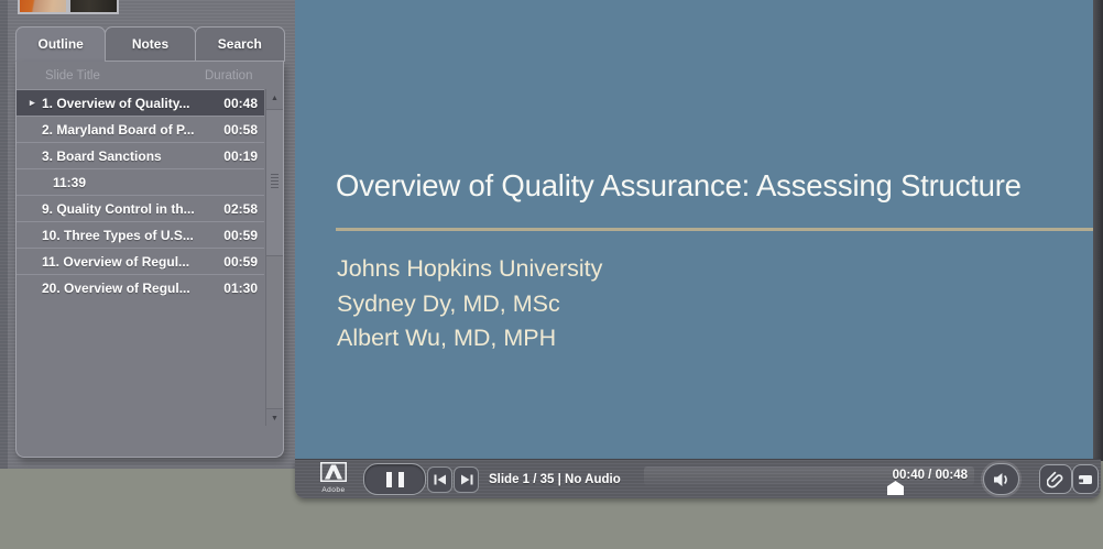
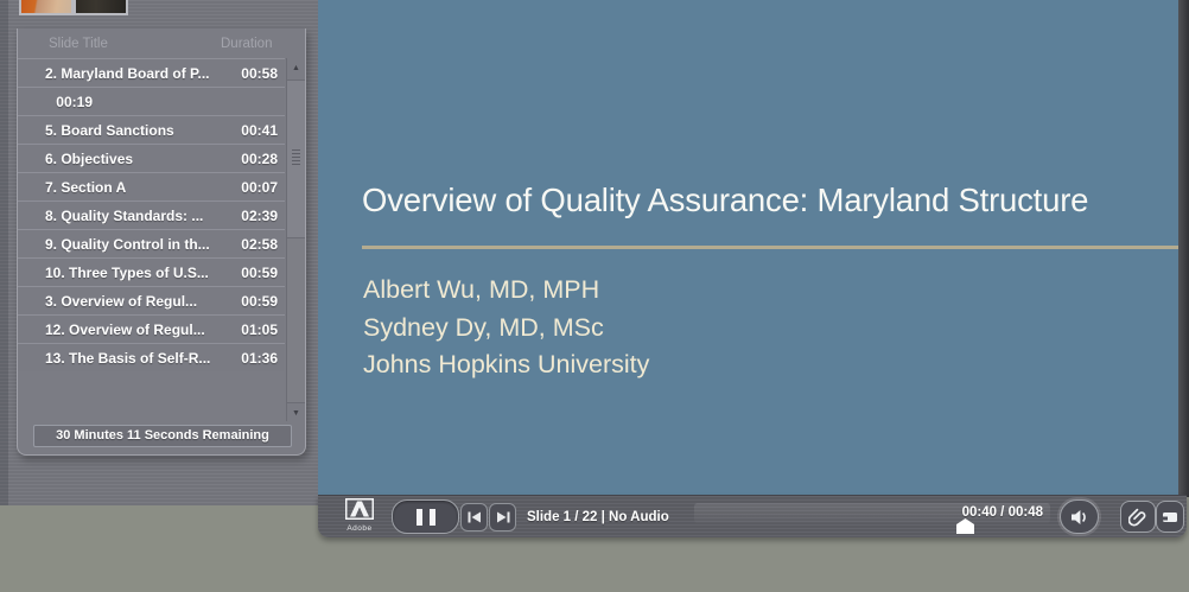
- Outline
- Notes
- Search
  Slide Title
  Duration
- ▸
- 1. Overview of Quality...
- 00:48
  2. Maryland Board of P...
  00:58
- 3. Board Sanctions
  00:19
+ 5. Board Sanctions
+ 00:41
+ 6. Objectives
+ 00:28
+ 7. Section A
+ 00:07
+ 8. Quality Standards: ...
- 11:39
+ 02:39
  9. Quality Control in th...
  02:58
  10. Three Types of U.S...
  00:59
- 11. Overview of Regul...
+ 3. Overview of Regul...
  00:59
- 20. Overview of Regul...
+ 12. Overview of Regul...
- 01:30
+ 01:05
+ 13. The Basis of Self-R...
+ 01:36
+ 30 Minutes 11 Seconds Remaining
- Overview of Quality Assurance: Assessing Structure
+ Overview of Quality Assurance: Maryland Structure
- Johns Hopkins University
+ Albert Wu, MD, MPH
  Sydney Dy, MD, MSc
- Albert Wu, MD, MPH
+ Johns Hopkins University
- Slide 1 / 35 | No Audio
+ Slide 1 / 22 | No Audio
  00:40 / 00:48
